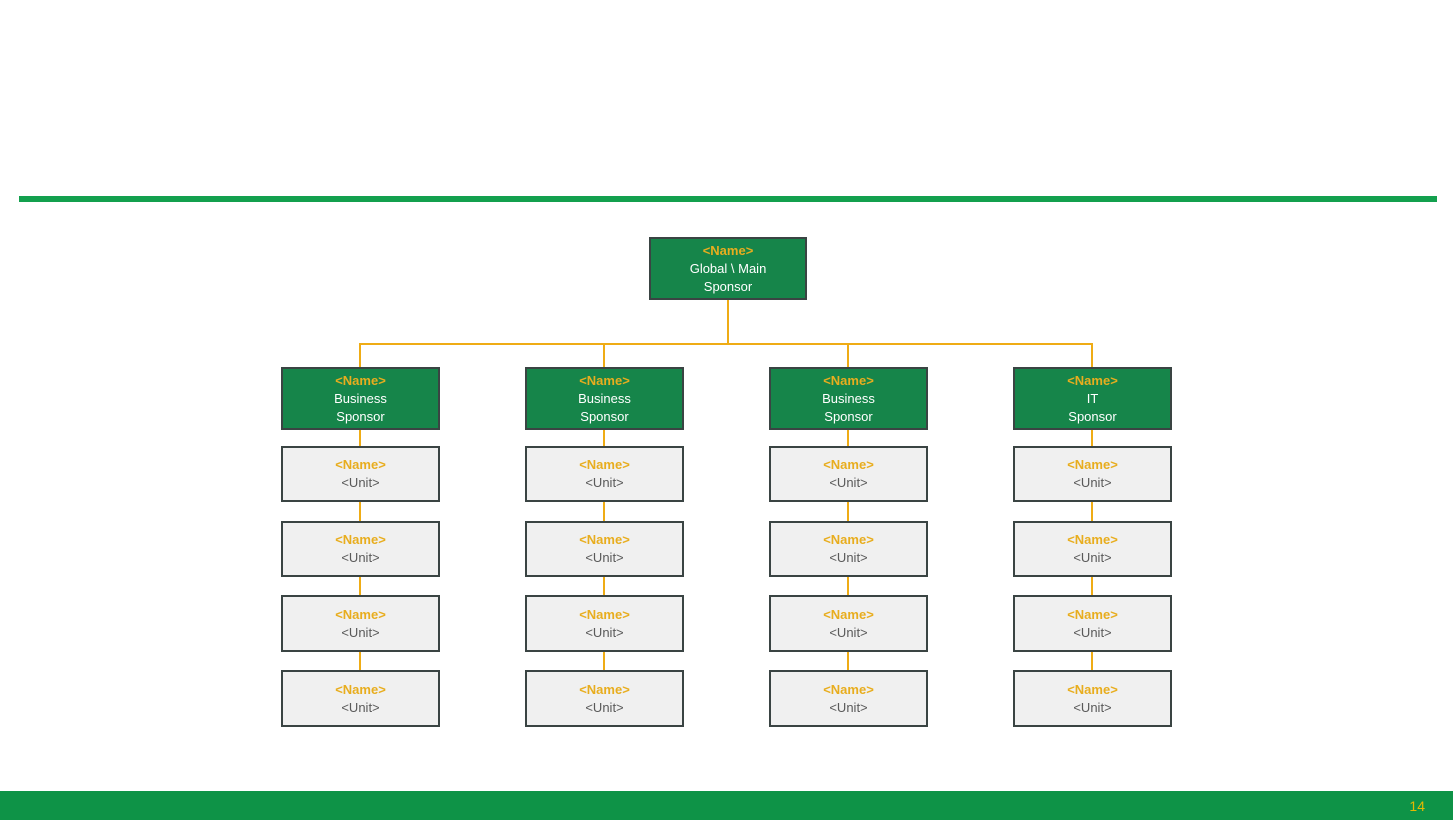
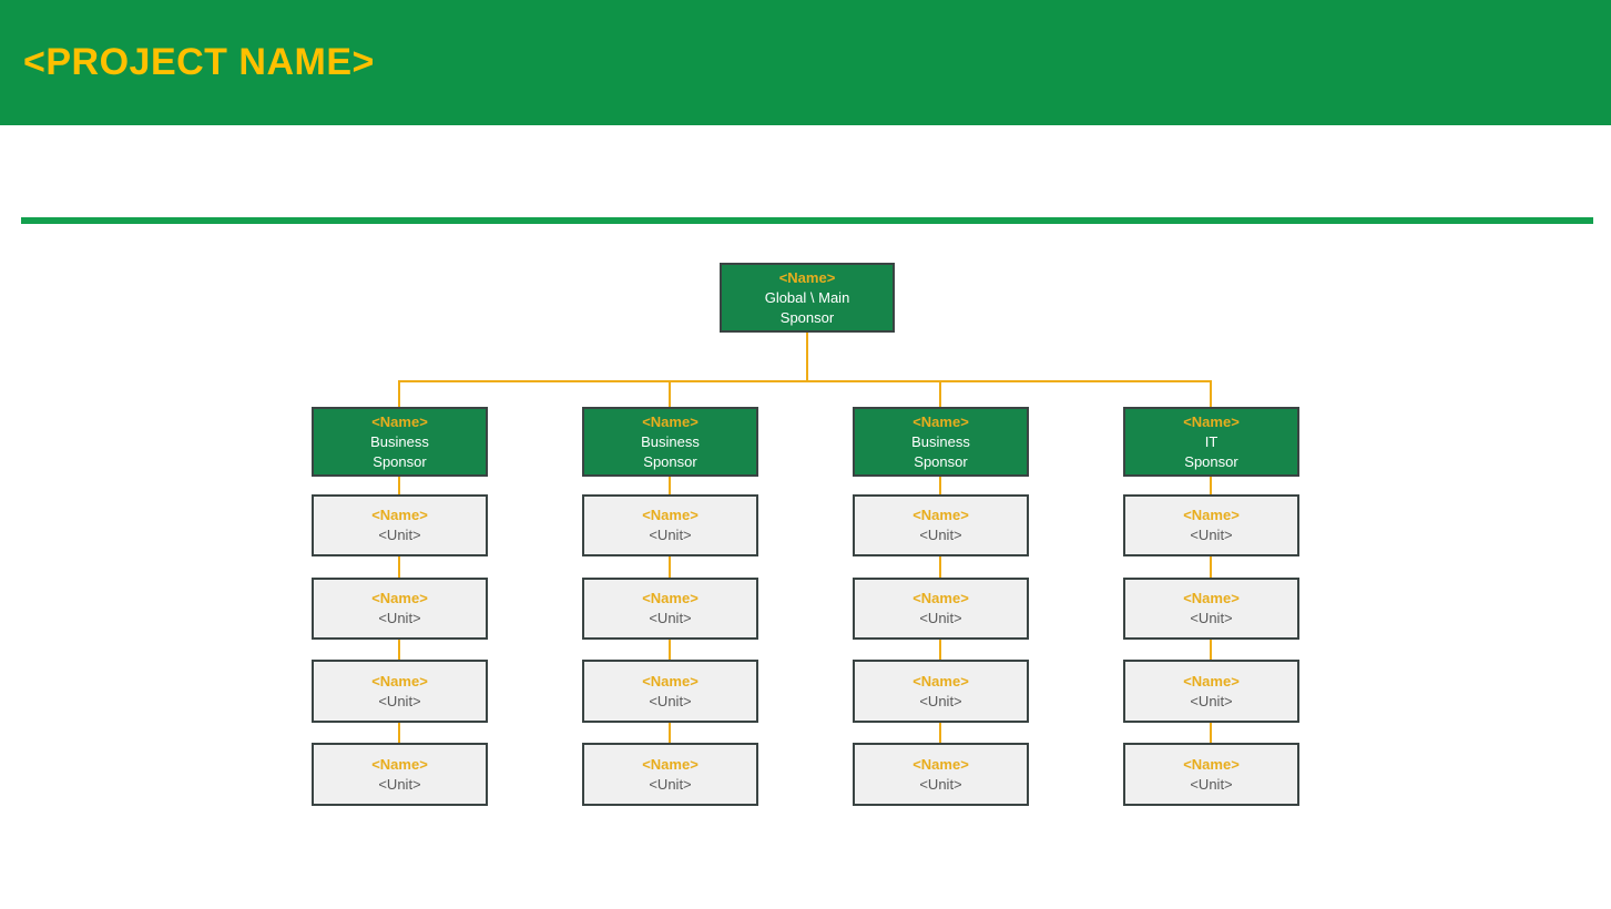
+ <PROJECT NAME>
  <Name>
  Global \ Main
  Sponsor
  <Name>
  Business
  Sponsor
  <Name>
  <Unit>
  <Name>
  <Unit>
  <Name>
  <Unit>
  <Name>
  <Unit>
  <Name>
  Business
  Sponsor
  <Name>
  <Unit>
  <Name>
  <Unit>
  <Name>
  <Unit>
  <Name>
  <Unit>
  <Name>
  Business
  Sponsor
  <Name>
  <Unit>
  <Name>
  <Unit>
  <Name>
  <Unit>
  <Name>
  <Unit>
  <Name>
  IT
  Sponsor
  <Name>
  <Unit>
  <Name>
  <Unit>
  <Name>
  <Unit>
  <Name>
  <Unit>
- 14
